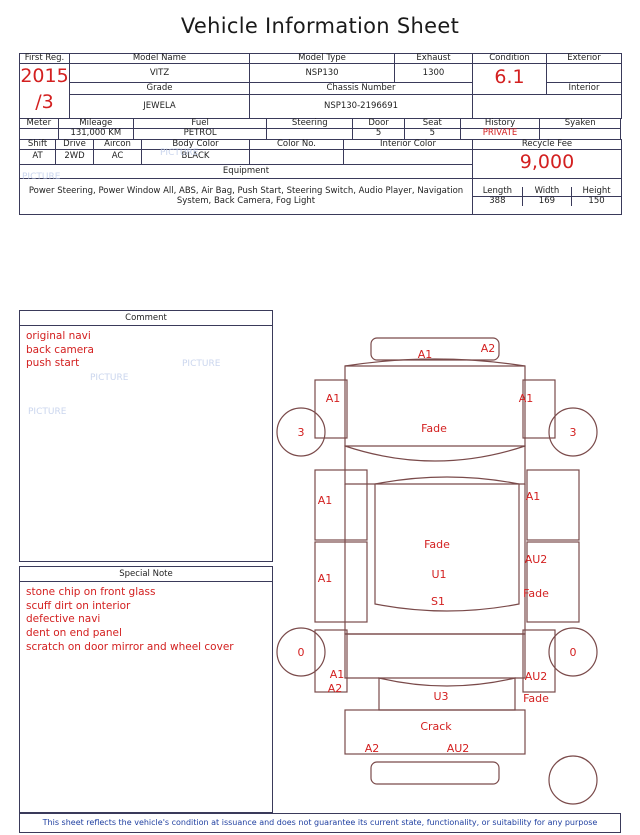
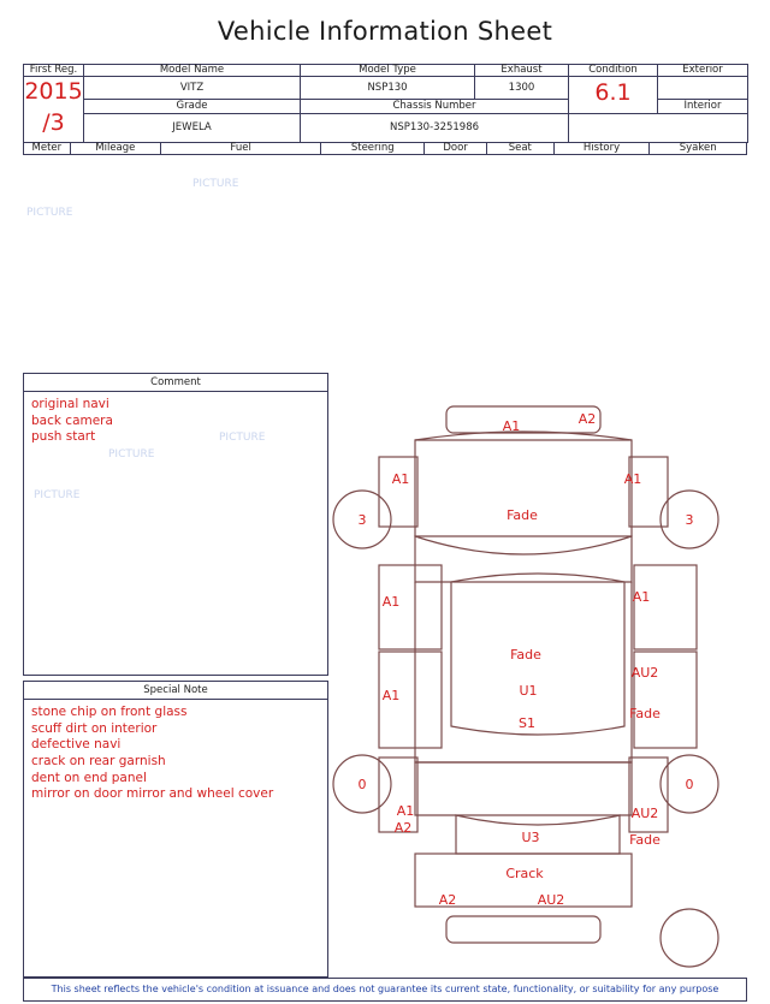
  Vehicle Information Sheet
  First Reg.	Model Name	Model Type	Exhaust	Condition	Exterior
  2015 /3	VITZ	NSP130	1300	6.1
  Grade	Chassis Number	Interior
- JEWELA	NSP130-2196691
+ JEWELA	NSP130-3251986
  Meter	Mileage	Fuel	Steering	Door	Seat	History	Syaken
- 	131,000 KM	PETROL		5	5	PRIVATE
- Shift	Drive	Aircon	Body Color	Color No.	Interior Color	Recycle Fee
- AT	2WD	AC	BLACK			9,000
- Equipment
- Power Steering, Power Window All, ABS, Air Bag, Push Start, Steering Switch, Audio Player, Navigation System, Back Camera, Fog Light
- Length	Width	Height
- 388	169	150
  Comment
  original navi
  back camera
  push start
  PICTURE
  PICTURE
  PICTURE
  Special Note
  stone chip on front glass
  scuff dirt on interior
  defective navi
+ crack on rear garnish
  dent on end panel
- scratch on door mirror and wheel cover
+ mirror on door mirror and wheel cover
  A1
  A2
  A1
  A1
  3
  3
  Fade
  A1
  A1
  Fade
  U1
  S1
  A1
  AU2
  Fade
  0
  0
  A1
  A2
  AU2
  Fade
  U3
  Crack
  A2
  AU2
  This sheet reflects the vehicle's condition at issuance and does not guarantee its current state, functionality, or suitability for any purpose
  PICTURE
  PICTURE
